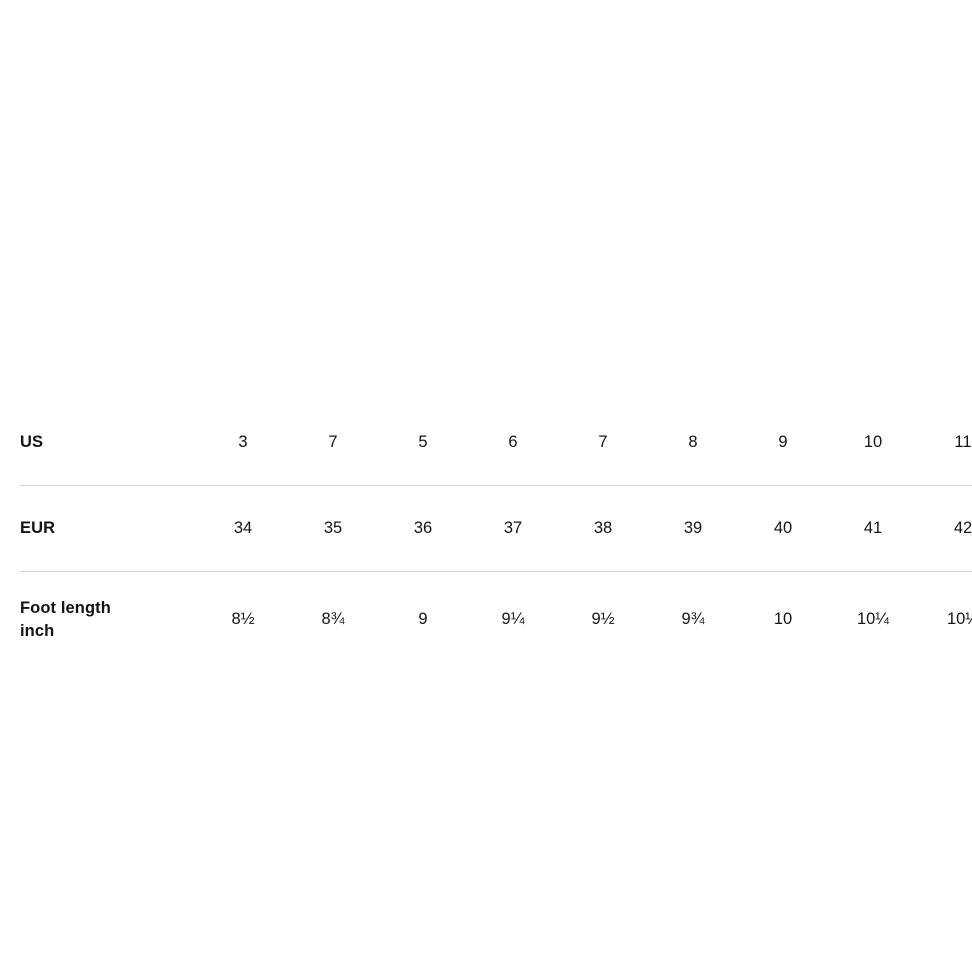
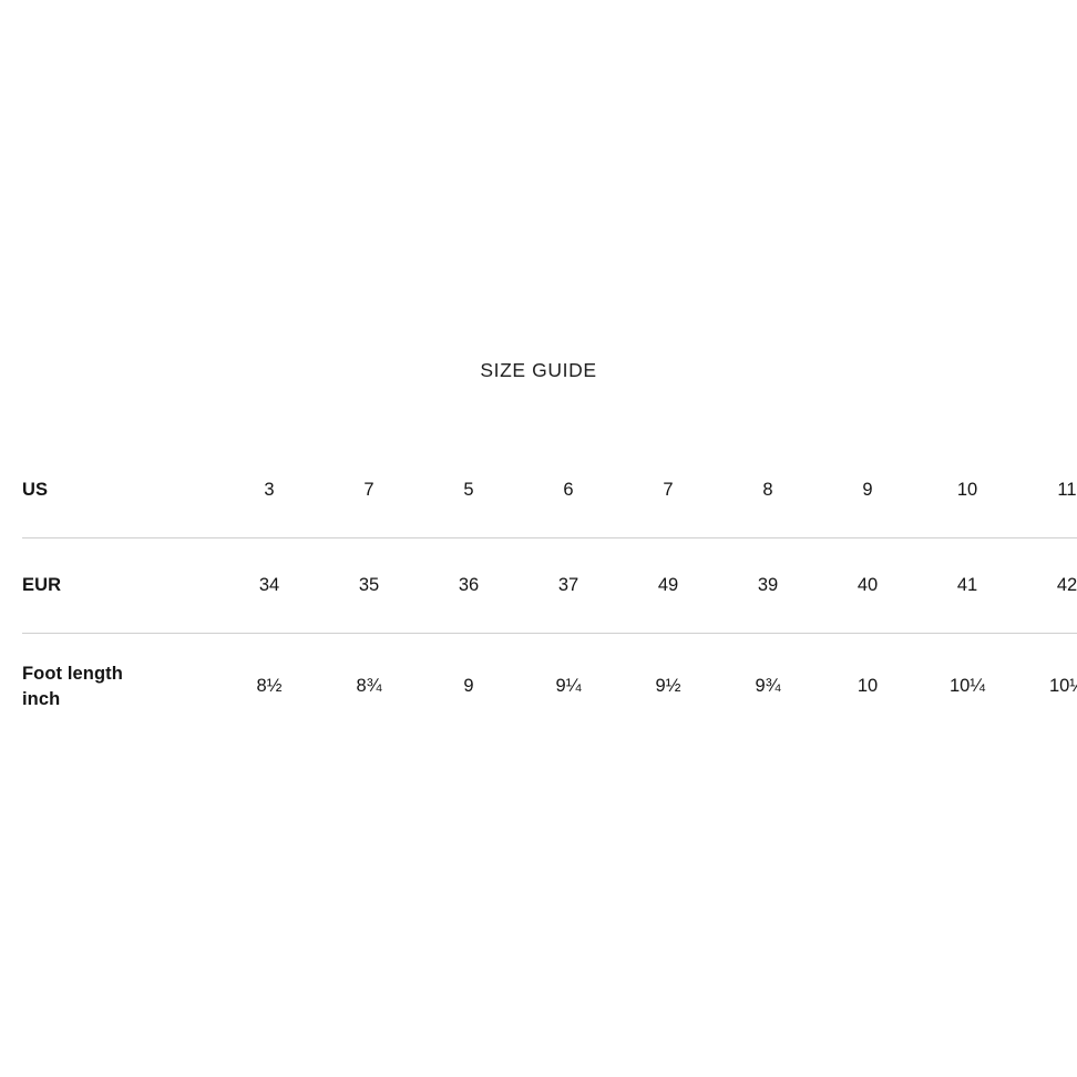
+ SIZE GUIDE
  US	3	7	5	6	7	8	9	10	11
- EUR	34	35	36	37	38	39	40	41	42
+ EUR	34	35	36	37	49	39	40	41	42
  Foot length inch	8½	8¾	9	9¼	9½	9¾	10	10¼	10
